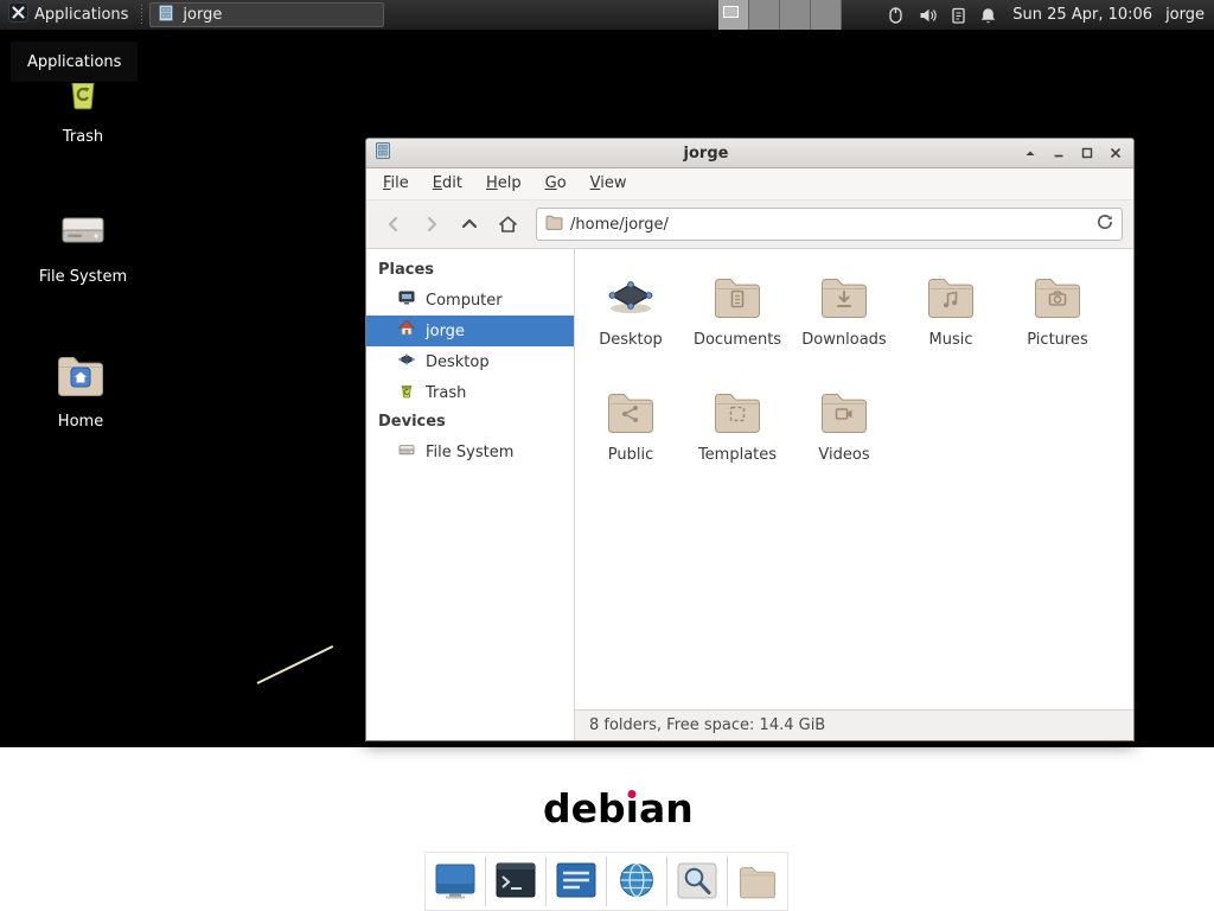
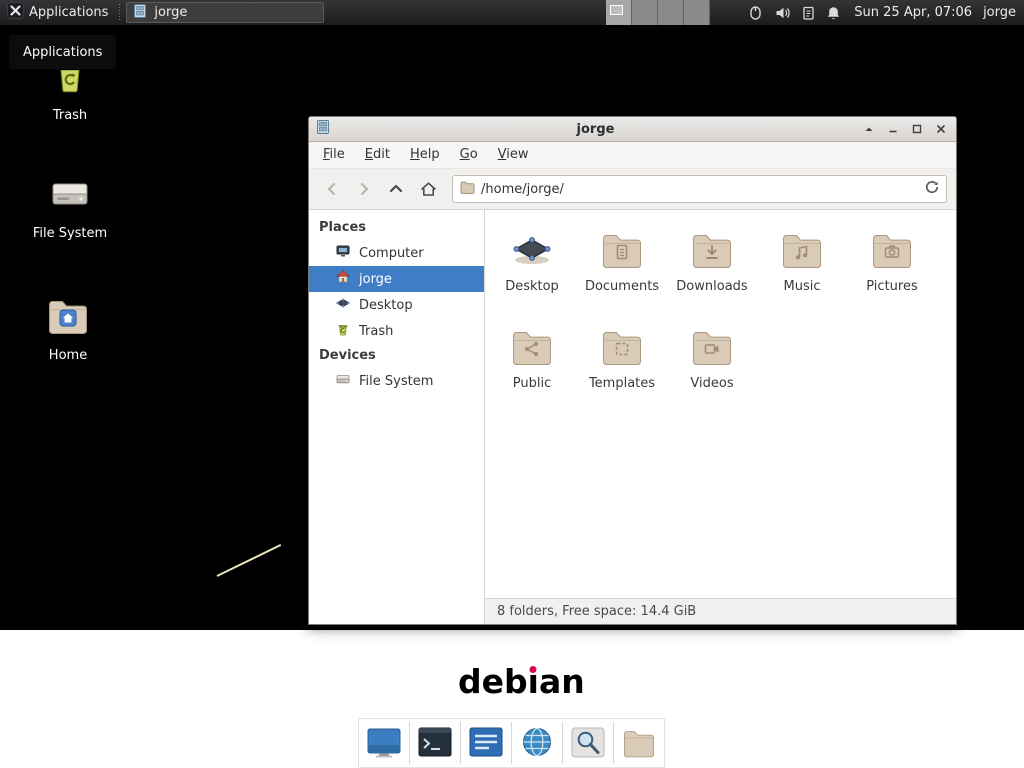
  deb
  ı
  an
  Applications
  jorge
- Sun 25 Apr, 10:06
+ Sun 25 Apr, 07:06
  jorge
  Applications
  Trash
  File System
  Home
  jorge
  File
  Edit
  Help
  Go
  View
  /home/jorge/
  Places
  Computer
  jorge
  Desktop
  Trash
  Devices
  File System
  Desktop
  Documents
  Downloads
  Music
  Pictures
  Public
  Templates
  Videos
  8 folders, Free space: 14.4 GiB
